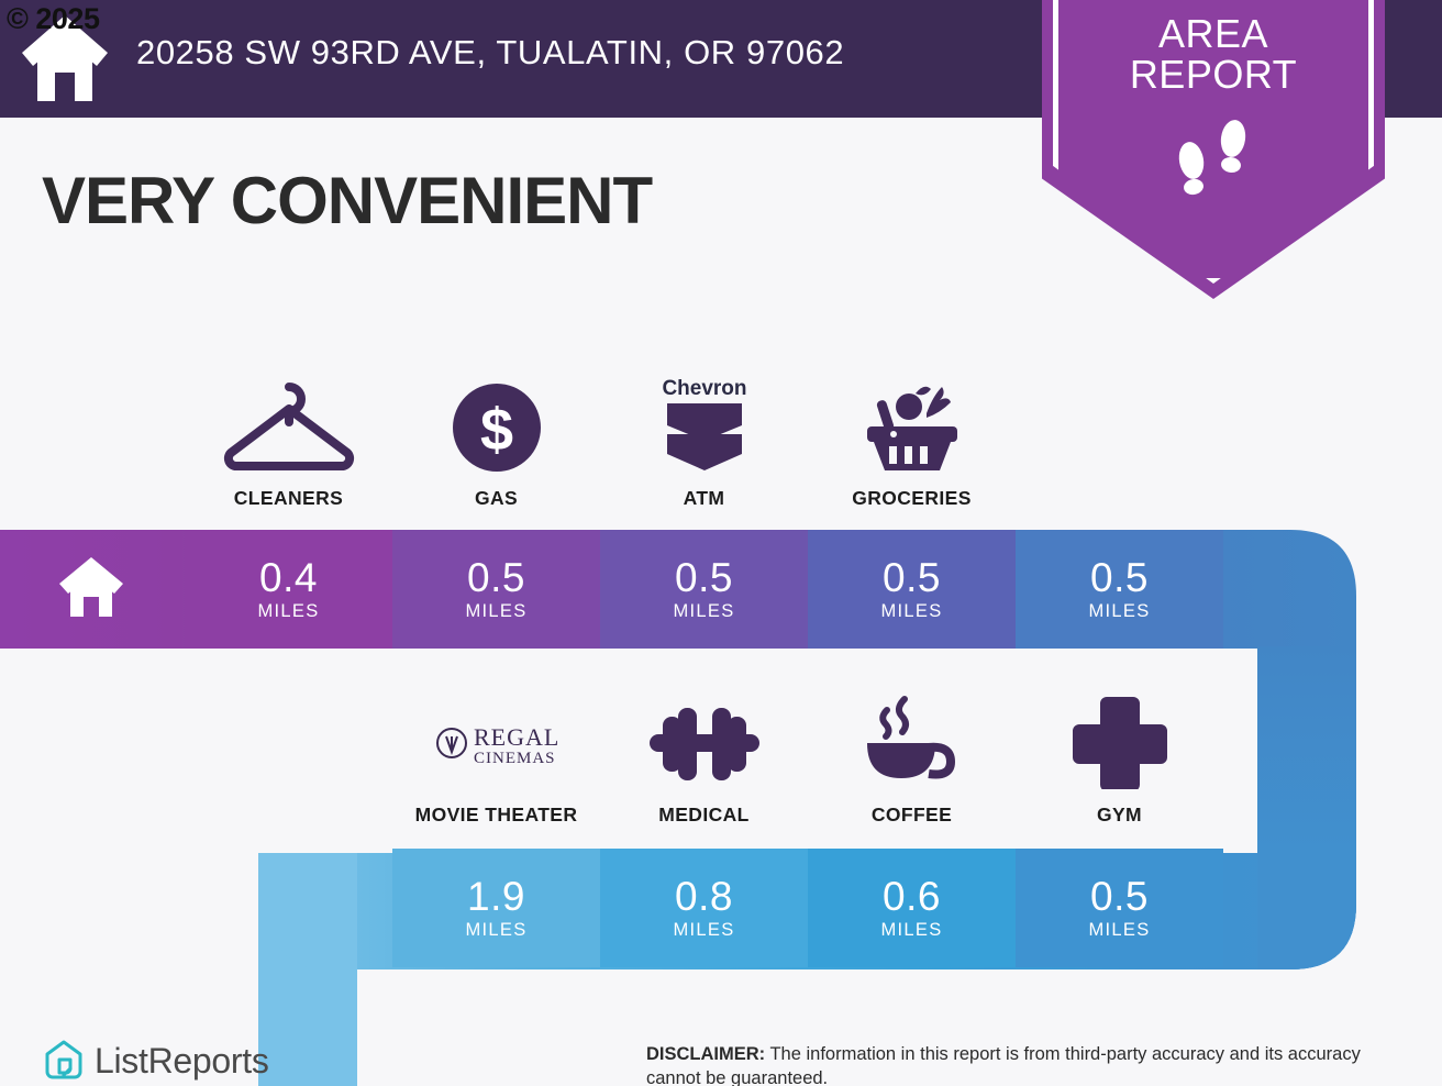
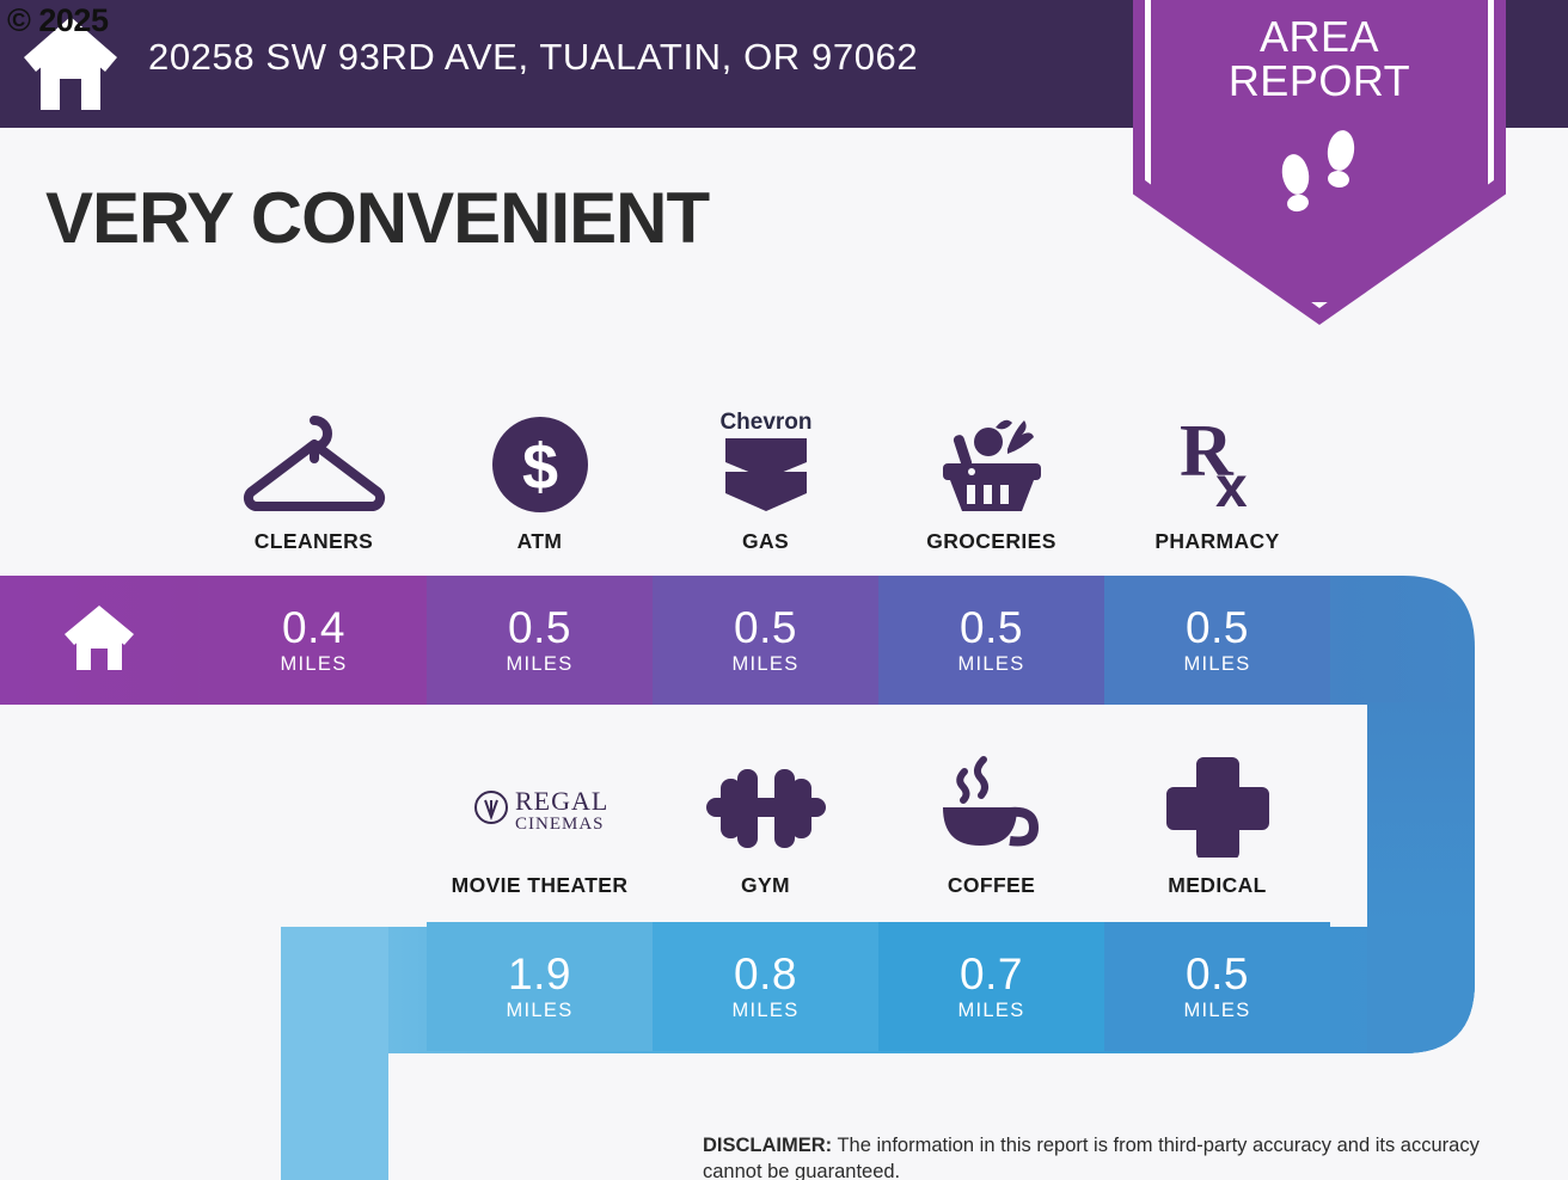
  © 2025
  20258 SW 93RD AVE, TUALATIN, OR 97062
  AREA
  REPORT
  VERY CONVENIENT
  CLEANERS
  $
- GAS
+ ATM
  Chevron
- ATM
+ GAS
  GROCERIES
+ R
+ x
+ PHARMACY
  0.4
  MILES
  0.5
  MILES
  0.5
  MILES
  0.5
  MILES
  0.5
  MILES
  REGAL
  CINEMAS
  MOVIE THEATER
- MEDICAL
+ GYM
  COFFEE
- GYM
+ MEDICAL
  1.9
  MILES
  0.8
  MILES
- 0.6
+ 0.7
  MILES
  0.5
  MILES
- ListReports
  DISCLAIMER: The information in this report is from third-party accuracy and its accuracy cannot be guaranteed.
